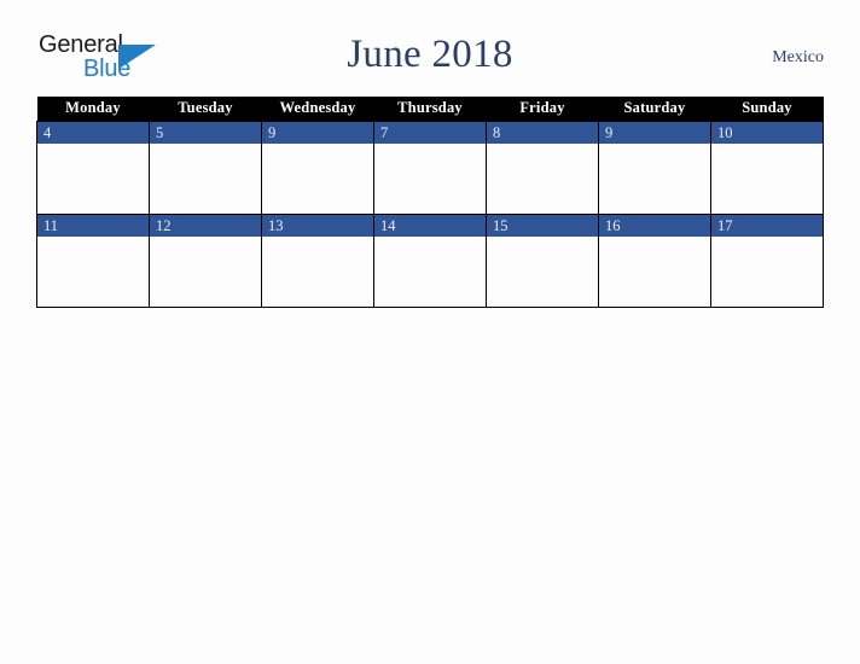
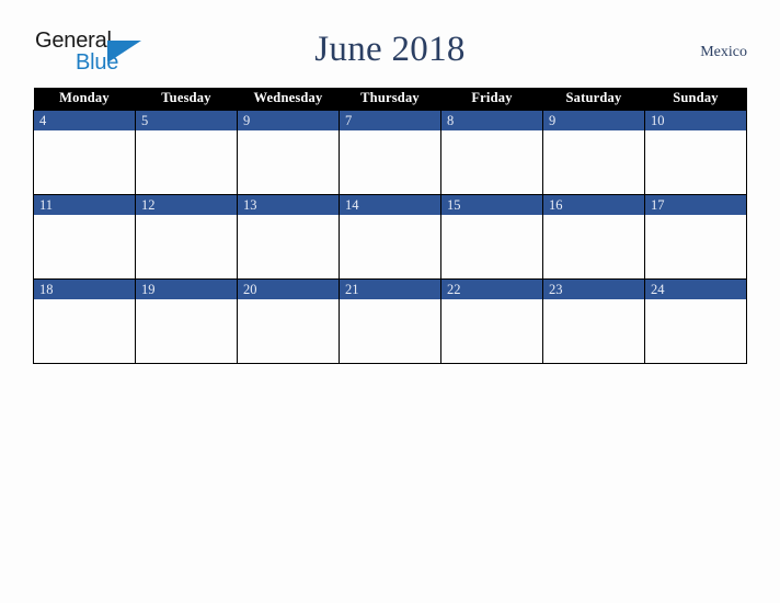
  Genera
  Blue
  June 2018
  Mexico
  Monday	Tuesday	Wednesday	Thursday	Friday	Saturday	Sunday
  4	5	9	7	8	9	10
  11	12	13	14	15	16	17
+ 18	19	20	21	22	23	24
